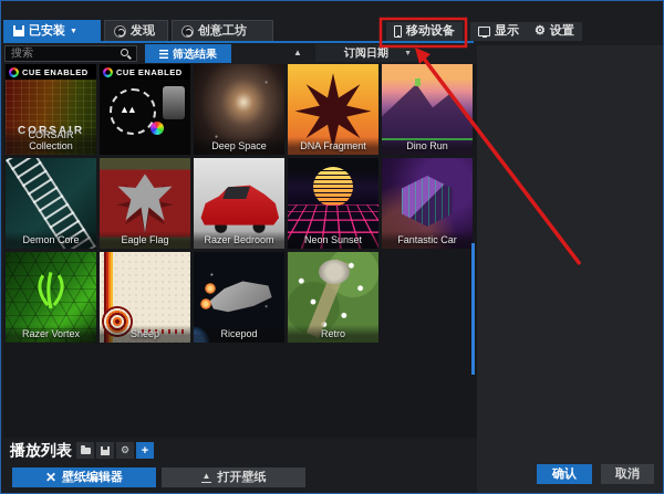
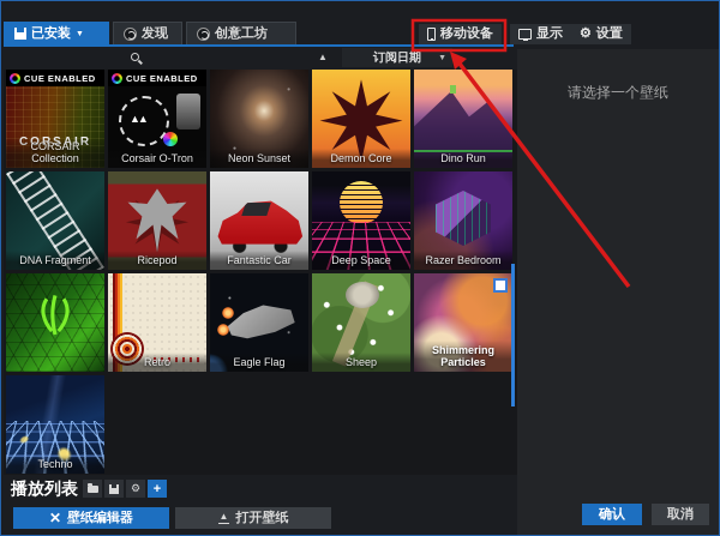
  已安装
  发现
  创意工坊
  移动设备
  显示
  ⚙
  设置
- 搜索
- 筛选结果
  ▲
  订阅日期
  CUE ENABLED
  CORSAIR Collection
  CUE ENABLED
+ Corsair O-Tron
- Deep Space
+ Neon Sunset
- DNA Fragment
+ Demon Core
  Dino Run
- Demon Core
+ DNA Fragment
- Eagle Flag
+ Ricepod
- Razer Bedroom
+ Fantastic Car
- Neon Sunset
+ Deep Space
- Fantastic Car
+ Razer Bedroom
- Razer Vortex
- Sheep
+ Retro
- Ricepod
+ Eagle Flag
- Retro
+ Sheep
+ Shimmering Particles
+ Techno
+ 请选择一个壁纸
  确认
  取消
  播放列表
  ⚙
  +
  ✕
  壁纸编辑器
  ▲
  打开壁纸
